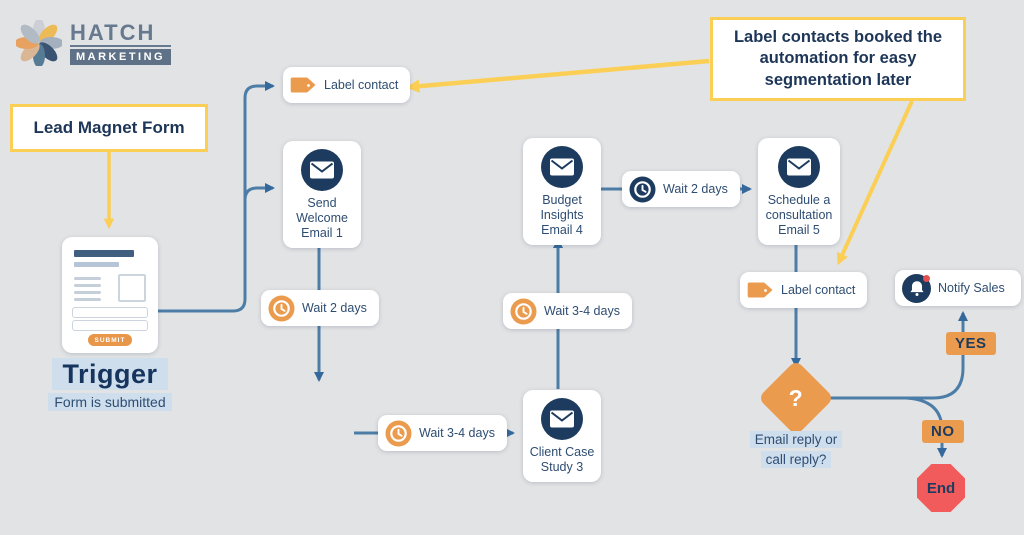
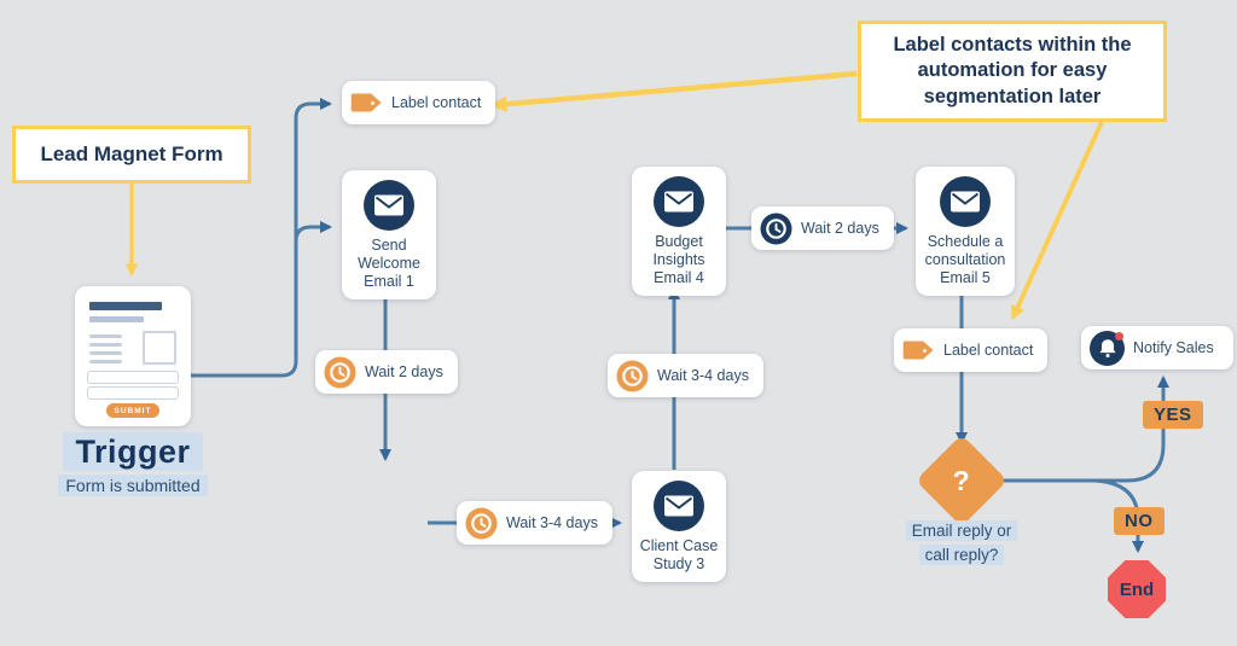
- HATCH
- MARKETING
  Lead Magnet Form
- Label contacts booked the automation for easy segmentation later
+ Label contacts within the automation for easy segmentation later
  Trigger
  Form is submitted
  Label contact
  Send Welcome Email 1
  Wait 2 days
  Wait 3-4 days
  Client Case Study 3
  Wait 3-4 days
  Budget Insights Email 4
  Wait 2 days
  Schedule a consultation Email 5
  Label contact
  Email reply or call reply?
  Notify Sales
  YES
  NO
  End
